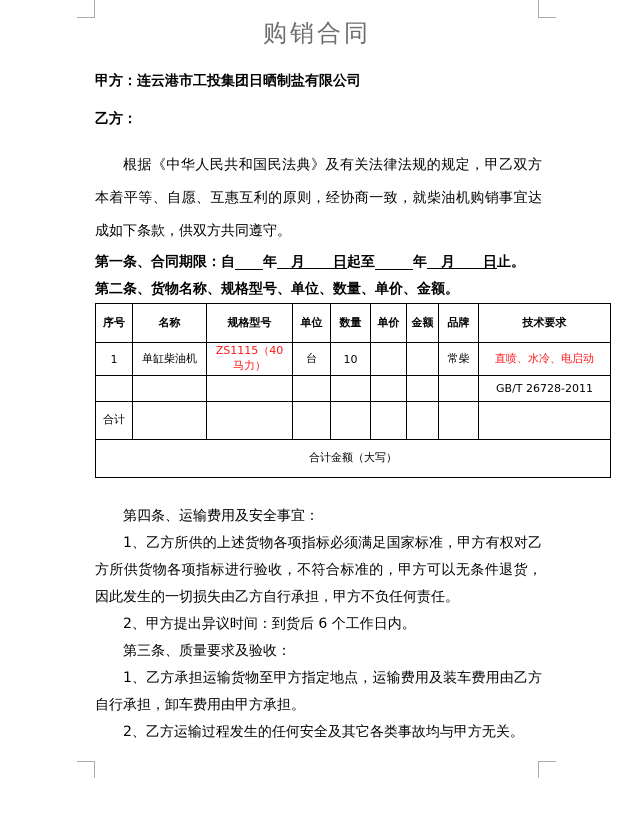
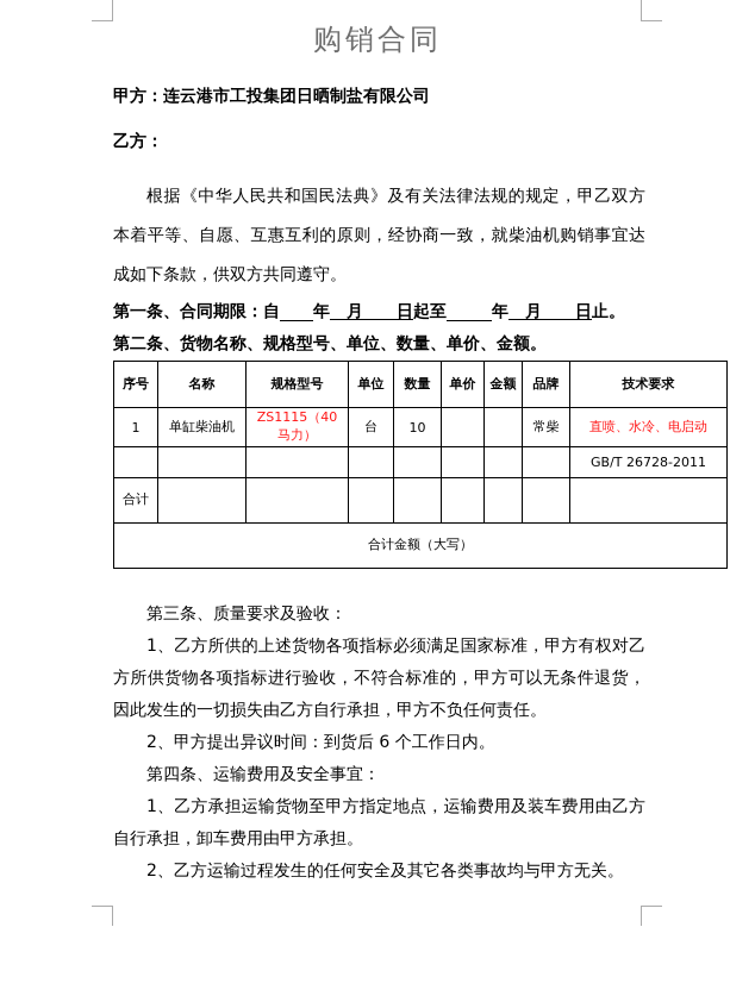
  购销合同
  甲方：连云港市工投集团日晒制盐有限公司
  乙方：
  根据《中华人民共和国民法典》及有关法律法规的规定，甲乙双方本着平等、自愿、互惠互利的原则，经协商一致，就柴油机购销事宜达成如下条款，供双方共同遵守。
  第一条、合同期限：自 年 月 日起至 年 月 日止。
  第二条、货物名称、规格型号、单位、数量、单价、金额。
  序号	名称	规格型号	单位	数量	单价	金额	品牌	技术要求
  1	单缸柴油机	ZS1115（40 马力）	台	10			常柴	直喷、水冷、电启动
  								GB/T 26728-2011
  合计
  合计金额（大写）
- 第四条、运输费用及安全事宜：
+ 第三条、质量要求及验收：
  1、乙方所供的上述货物各项指标必须满足国家标准，甲方有权对乙方所供货物各项指标进行验收，不符合标准的，甲方可以无条件退货，因此发生的一切损失由乙方自行承担，甲方不负任何责任。
  2、甲方提出异议时间：到货后 6 个工作日内。
- 第三条、质量要求及验收：
+ 第四条、运输费用及安全事宜：
  1、乙方承担运输货物至甲方指定地点，运输费用及装车费用由乙方自行承担，卸车费用由甲方承担。
  2、乙方运输过程发生的任何安全及其它各类事故均与甲方无关。
